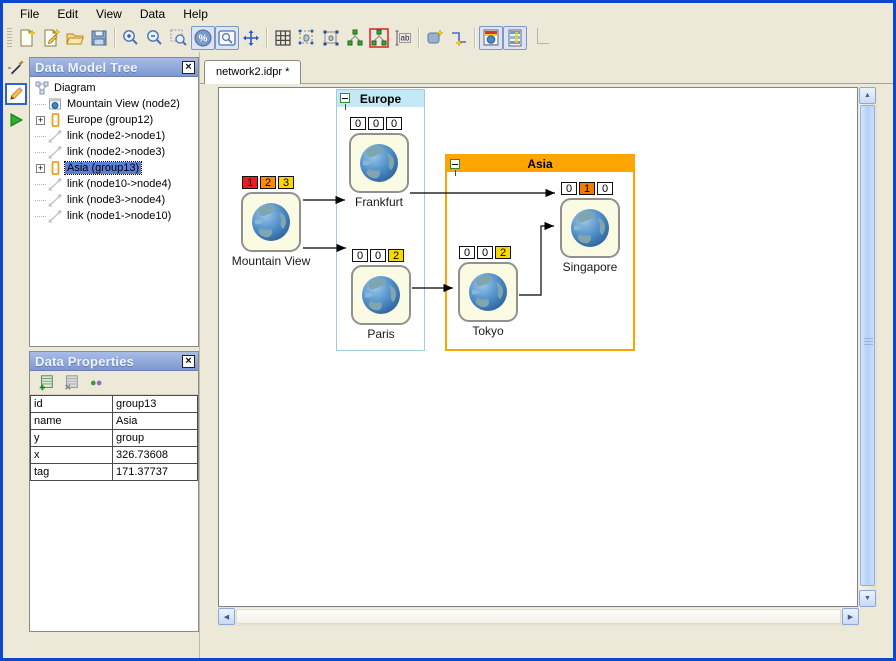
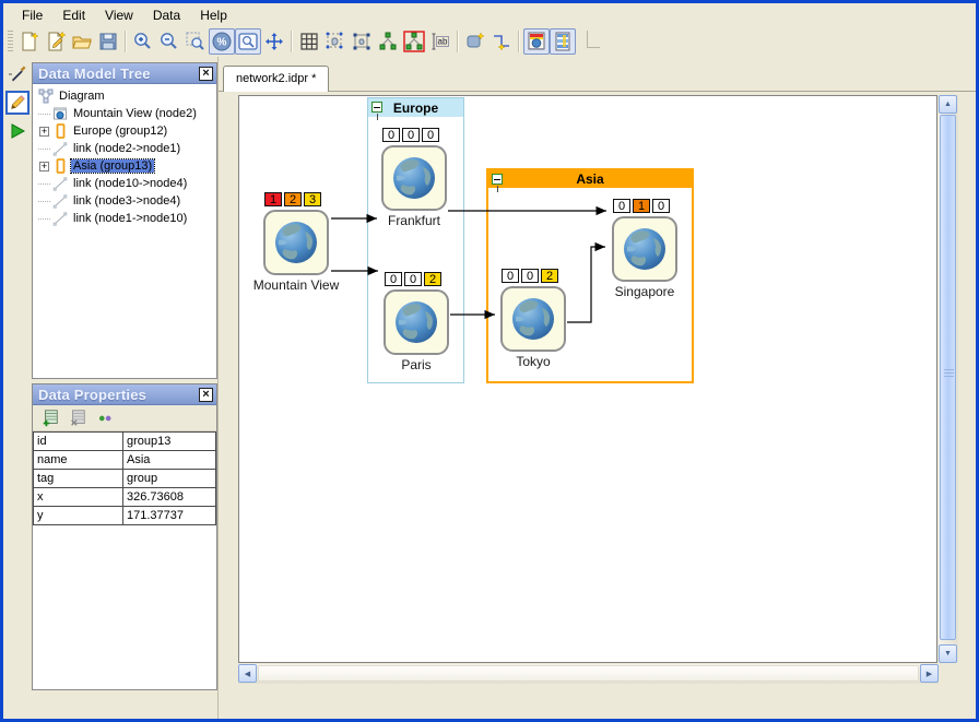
  File
  Edit
  View
  Data
  Help
  %
  ab
  Data Model Tree
  ×
  Diagram
  Mountain View (node2)
  +
  Europe (group12)
  link (node2->node1)
- link (node2->node3)
  +
  Asia (group13)
  link (node10->node4)
  link (node3->node4)
  link (node1->node10)
  Data Properties
  ×
  id	group13
  name	Asia
- y	group
+ tag	group
  x	326.73608
- tag	171.37737
+ y	171.37737
  network2.idpr *
  Europe
  Asia
  1
  2
  3
  Mountain View
  0
  0
  0
  Frankfurt
  0
  0
  2
  Paris
  0
  0
  2
  Tokyo
  0
  1
  0
  Singapore
